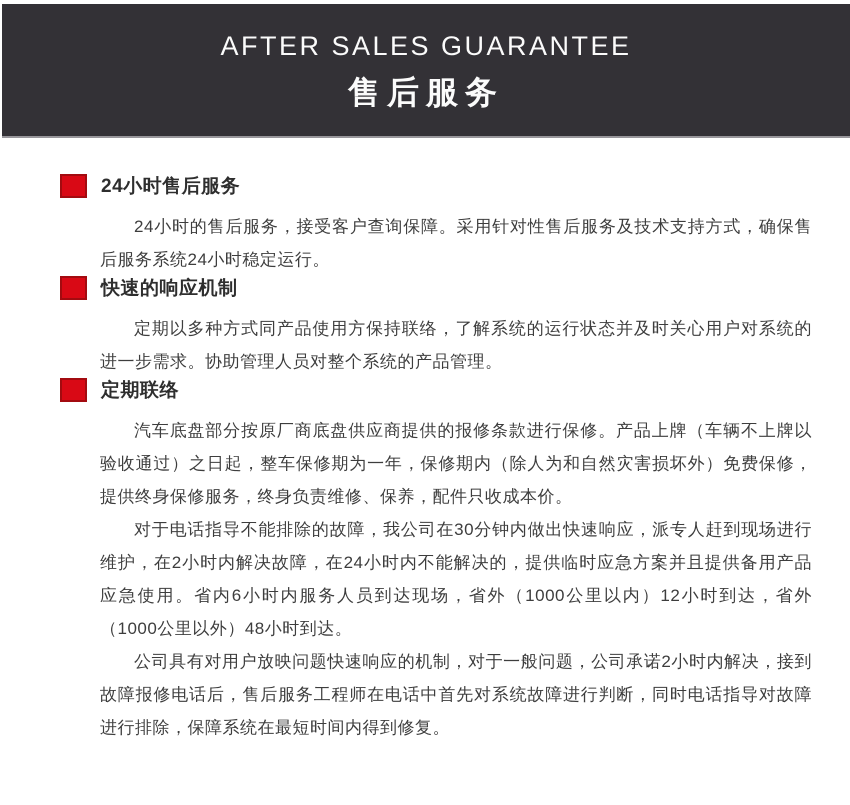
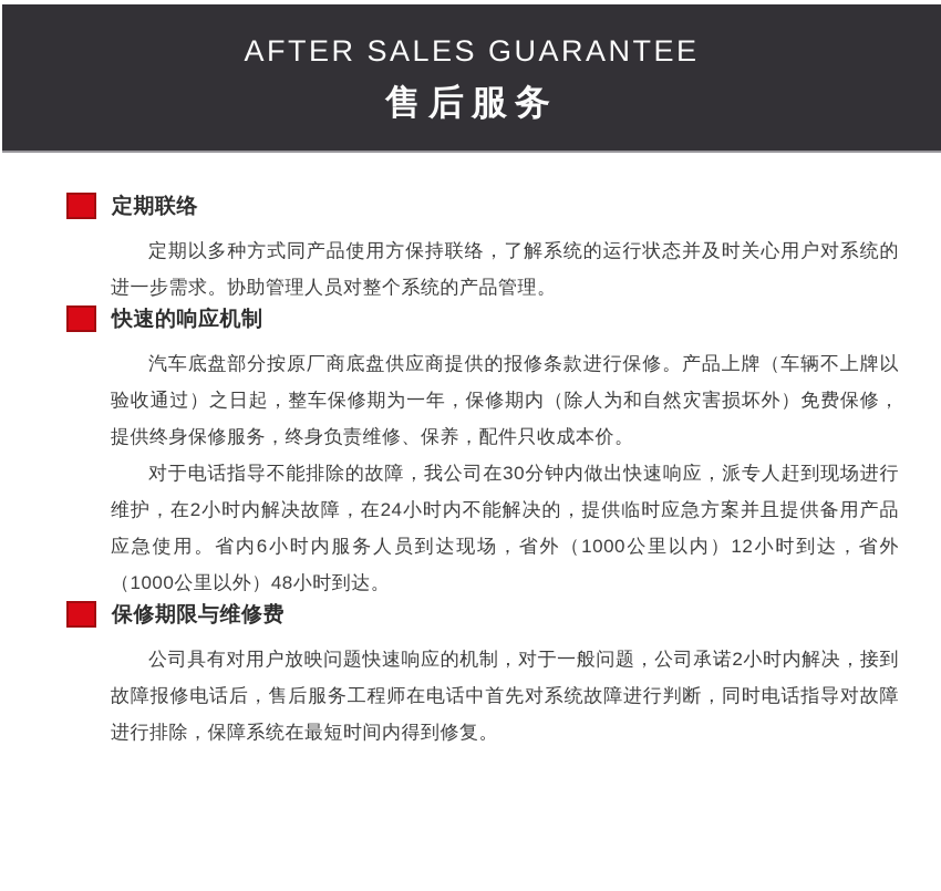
  AFTER SALES GUARANTEE
  售后服务
- 24小时售后服务
- 24小时的售后服务，接受客户查询保障。采用针对性售后服务及技术支持方式，确保售后服务系统24小时稳定运行。
- 快速的响应机制
+ 定期联络
  定期以多种方式同产品使用方保持联络，了解系统的运行状态并及时关心用户对系统的进一步需求。协助管理人员对整个系统的产品管理。
- 定期联络
+ 快速的响应机制
  汽车底盘部分按原厂商底盘供应商提供的报修条款进行保修。产品上牌（车辆不上牌以验收通过）之日起，整车保修期为一年，保修期内（除人为和自然灾害损坏外）免费保修，提供终身保修服务，终身负责维修、保养，配件只收成本价。
  对于电话指导不能排除的故障，我公司在30分钟内做出快速响应，派专人赶到现场进行维护，在2小时内解决故障，在24小时内不能解决的，提供临时应急方案并且提供备用产品应急使用。省内6小时内服务人员到达现场，省外（1000公里以内）12小时到达，省外（1000公里以外）48小时到达。
+ 保修期限与维修费
  公司具有对用户放映问题快速响应的机制，对于一般问题，公司承诺2小时内解决，接到故障报修电话后，售后服务工程师在电话中首先对系统故障进行判断，同时电话指导对故障进行排除，保障系统在最短时间内得到修复。
